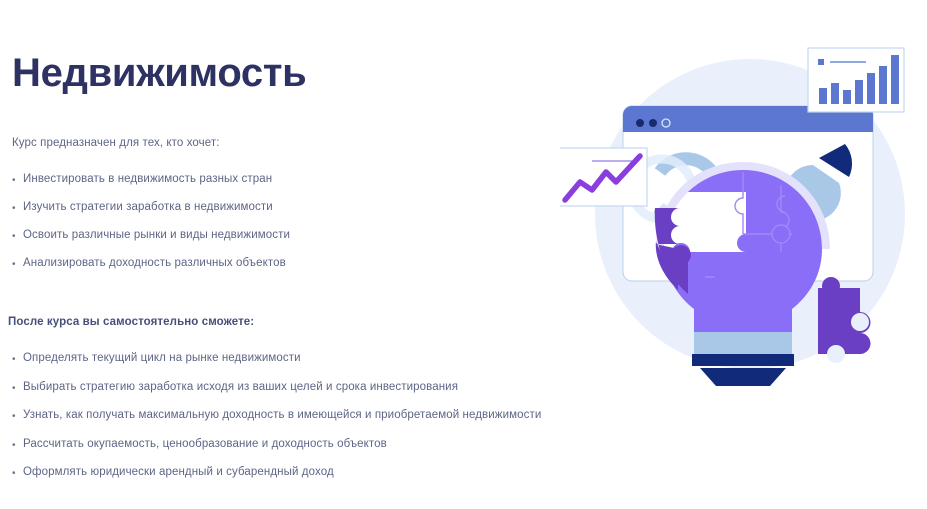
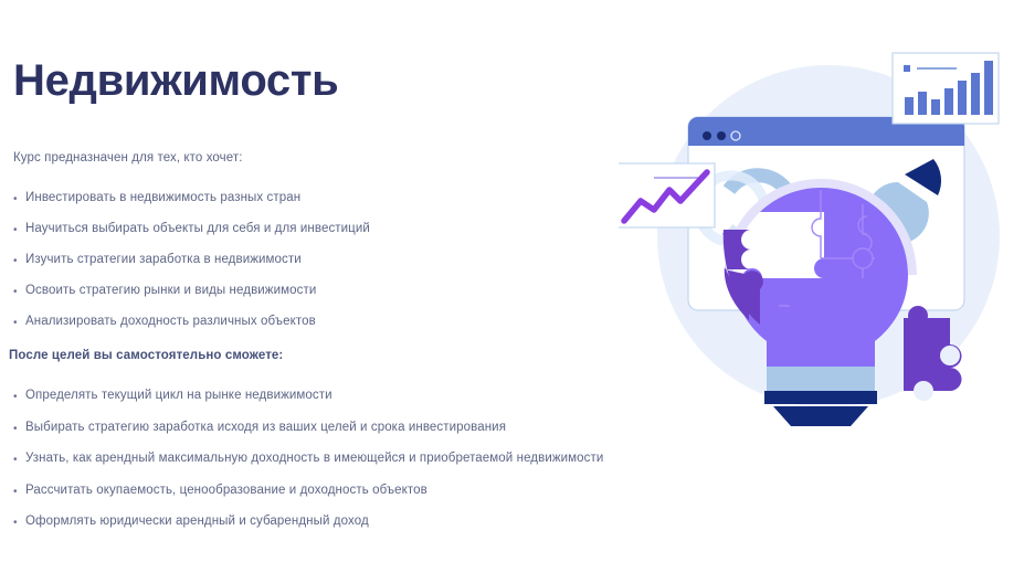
  Недвижимость
  Курс предназначен для тех, кто хочет:
  Инвестировать в недвижимость разных стран
+ Научиться выбирать объекты для себя и для инвестиций
  Изучить стратегии заработка в недвижимости
- Освоить различные рынки и виды недвижимости
+ Освоить стратегию рынки и виды недвижимости
  Анализировать доходность различных объектов
- После курса вы самостоятельно сможете:
+ После целей вы самостоятельно сможете:
  Определять текущий цикл на рынке недвижимости
  Выбирать стратегию заработка исходя из ваших целей и срока инвестирования
- Узнать, как получать максимальную доходность в имеющейся и приобретаемой недвижимости
+ Узнать, как арендный максимальную доходность в имеющейся и приобретаемой недвижимости
  Рассчитать окупаемость, ценообразование и доходность объектов
  Оформлять юридически арендный и субарендный доход
